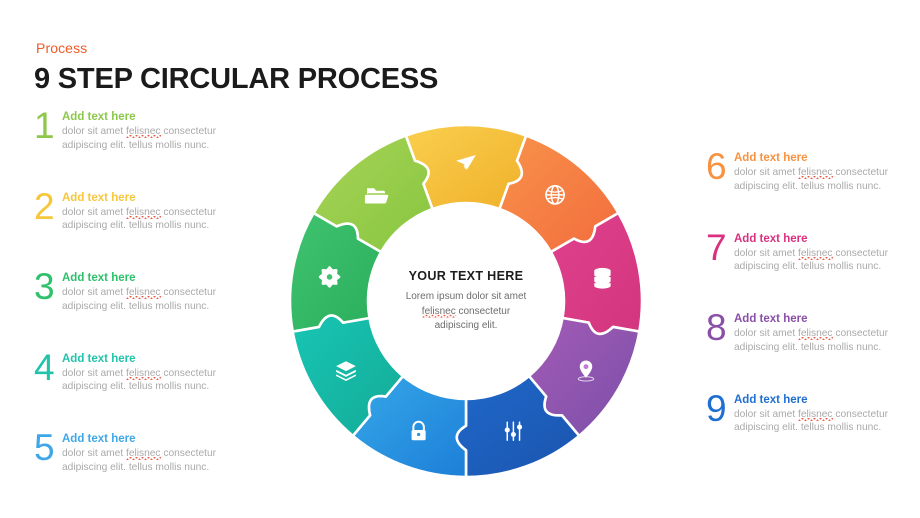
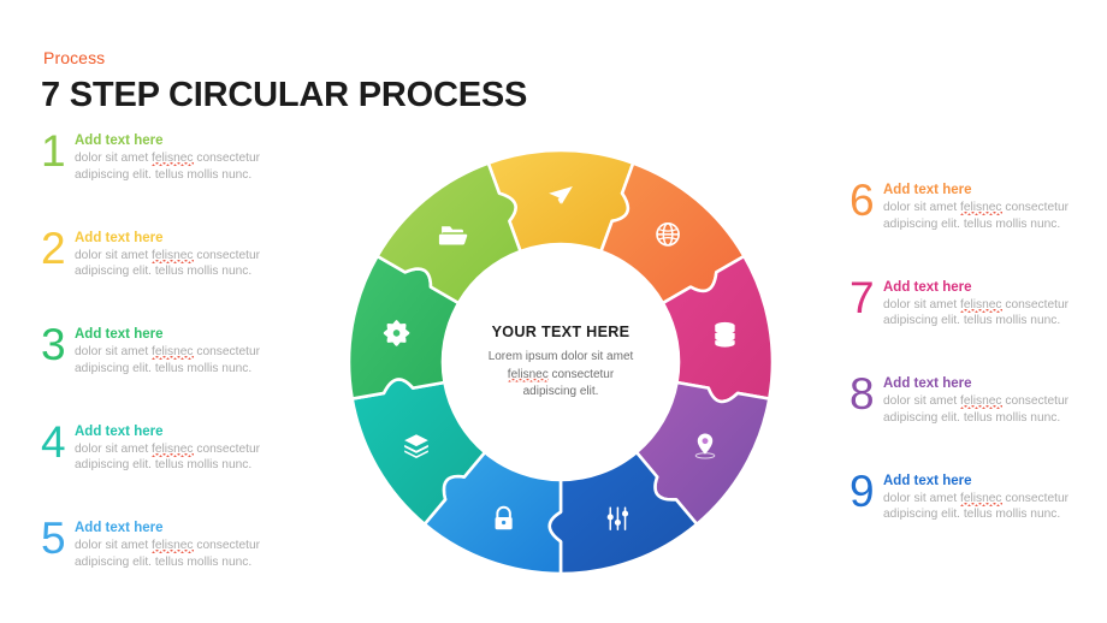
  Process
- 9 STEP CIRCULAR PROCESS
+ 7 STEP CIRCULAR PROCESS
  1
  Add text here
  dolor sit amet felisnec consectetur
  adipiscing elit. tellus mollis nunc.
  2
  Add text here
  dolor sit amet felisnec consectetur
  adipiscing elit. tellus mollis nunc.
  3
  Add text here
  dolor sit amet felisnec consectetur
  adipiscing elit. tellus mollis nunc.
  4
  Add text here
  dolor sit amet felisnec consectetur
  adipiscing elit. tellus mollis nunc.
  5
  Add text here
  dolor sit amet felisnec consectetur
  adipiscing elit. tellus mollis nunc.
  6
  Add text here
  dolor sit amet felisnec consectetur
  adipiscing elit. tellus mollis nunc.
  7
  Add text here
  dolor sit amet felisnec consectetur
  adipiscing elit. tellus mollis nunc.
  8
  Add text here
  dolor sit amet felisnec consectetur
  adipiscing elit. tellus mollis nunc.
  9
  Add text here
  dolor sit amet felisnec consectetur
  adipiscing elit. tellus mollis nunc.
  YOUR TEXT HERE
  Lorem ipsum dolor sit amet
  felisnec consectetur
  adipiscing elit.
